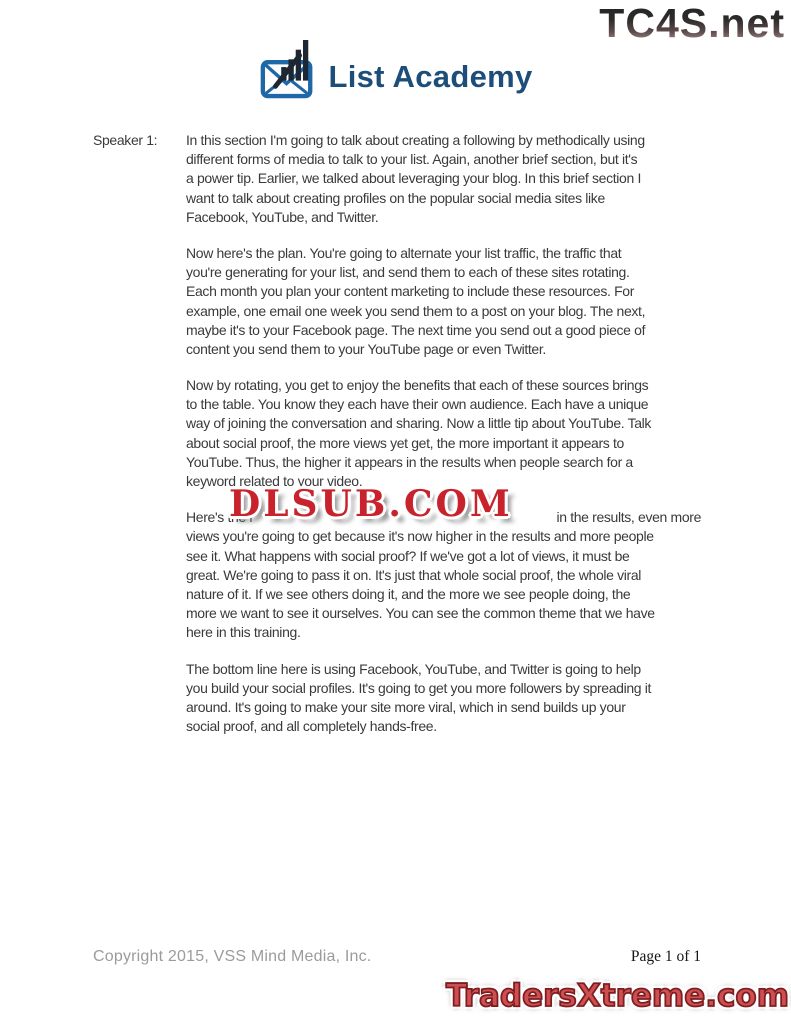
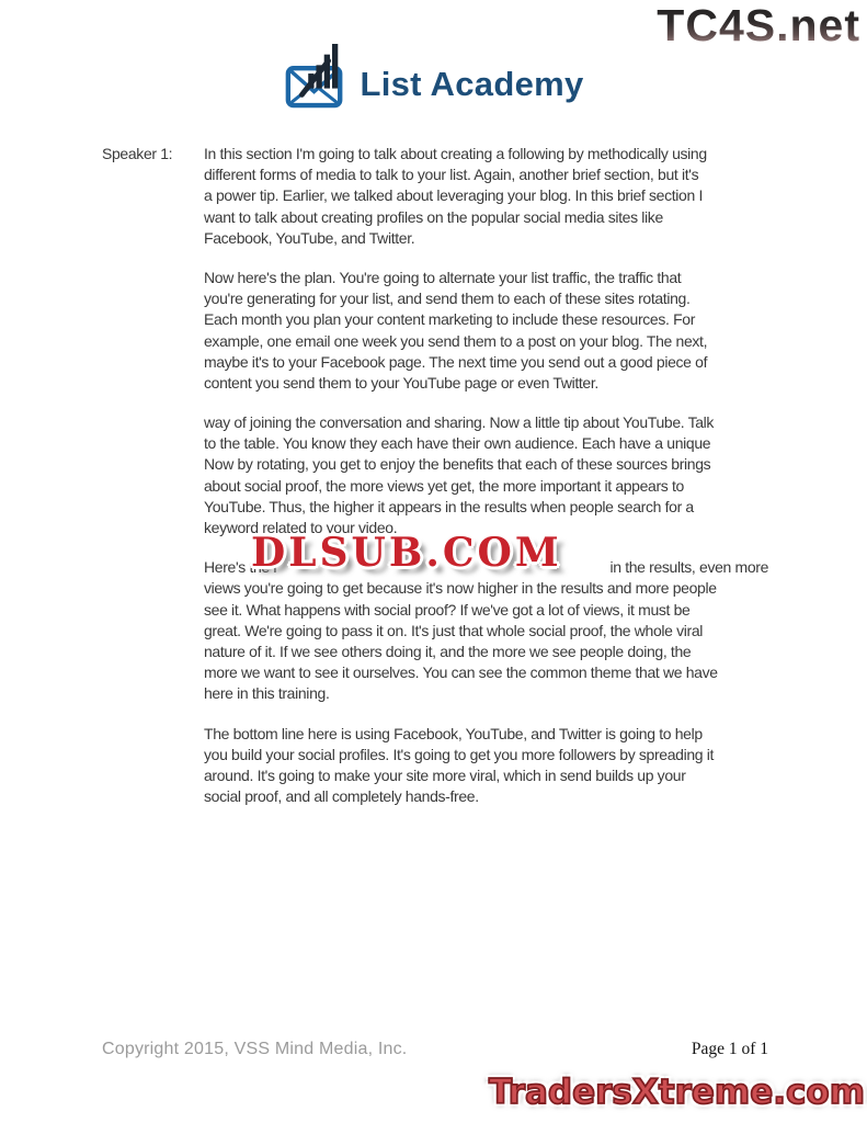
  TC4S.net
  List Academy
  Speaker 1:
  In this section I'm going to talk about creating a following by methodically using
  different forms of media to talk to your list. Again, another brief section, but it's
  a power tip. Earlier, we talked about leveraging your blog. In this brief section I
  want to talk about creating profiles on the popular social media sites like
  Facebook, YouTube, and Twitter.
  Now here's the plan. You're going to alternate your list traffic, the traffic that
  you're generating for your list, and send them to each of these sites rotating.
  Each month you plan your content marketing to include these resources. For
  example, one email one week you send them to a post on your blog. The next,
  maybe it's to your Facebook page. The next time you send out a good piece of
  content you send them to your YouTube page or even Twitter.
- Now by rotating, you get to enjoy the benefits that each of these sources brings
+ way of joining the conversation and sharing. Now a little tip about YouTube. Talk
  to the table. You know they each have their own audience. Each have a unique
- way of joining the conversation and sharing. Now a little tip about YouTube. Talk
+ Now by rotating, you get to enjoy the benefits that each of these sources brings
  about social proof, the more views yet get, the more important it appears to
  YouTube. Thus, the higher it appears in the results when people search for a
  keyword related to your video.
  Here's the l
  in the results, even more
  views you're going to get because it's now higher in the results and more people
  see it. What happens with social proof? If we've got a lot of views, it must be
  great. We're going to pass it on. It's just that whole social proof, the whole viral
  nature of it. If we see others doing it, and the more we see people doing, the
  more we want to see it ourselves. You can see the common theme that we have
  here in this training.
  The bottom line here is using Facebook, YouTube, and Twitter is going to help
  you build your social profiles. It's going to get you more followers by spreading it
  around. It's going to make your site more viral, which in send builds up your
  social proof, and all completely hands-free.
  DLSUB.COM
  Copyright 2015, VSS Mind Media, Inc.
  Page 1 of 1
  TradersXtreme.com
